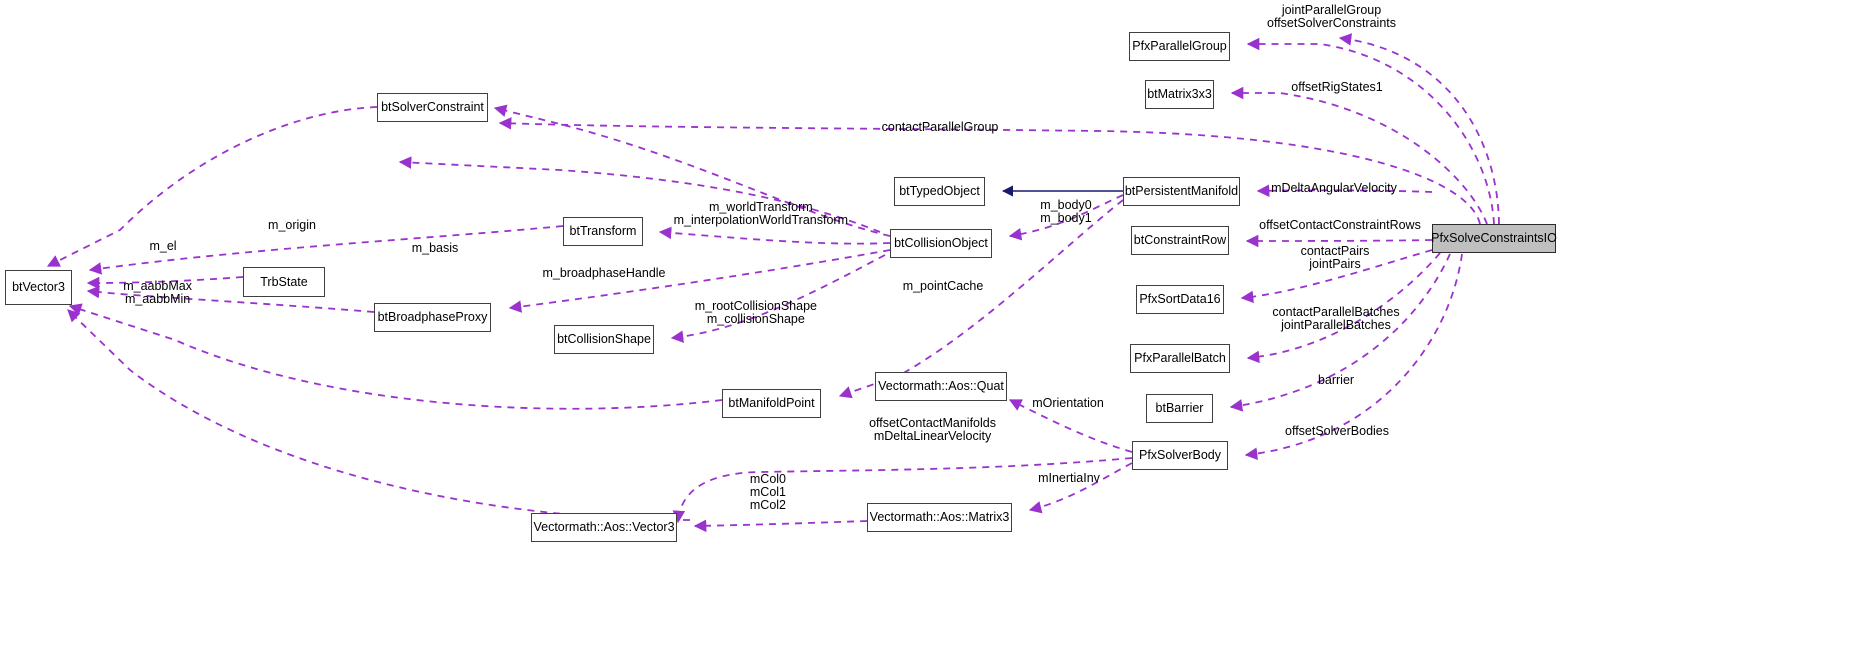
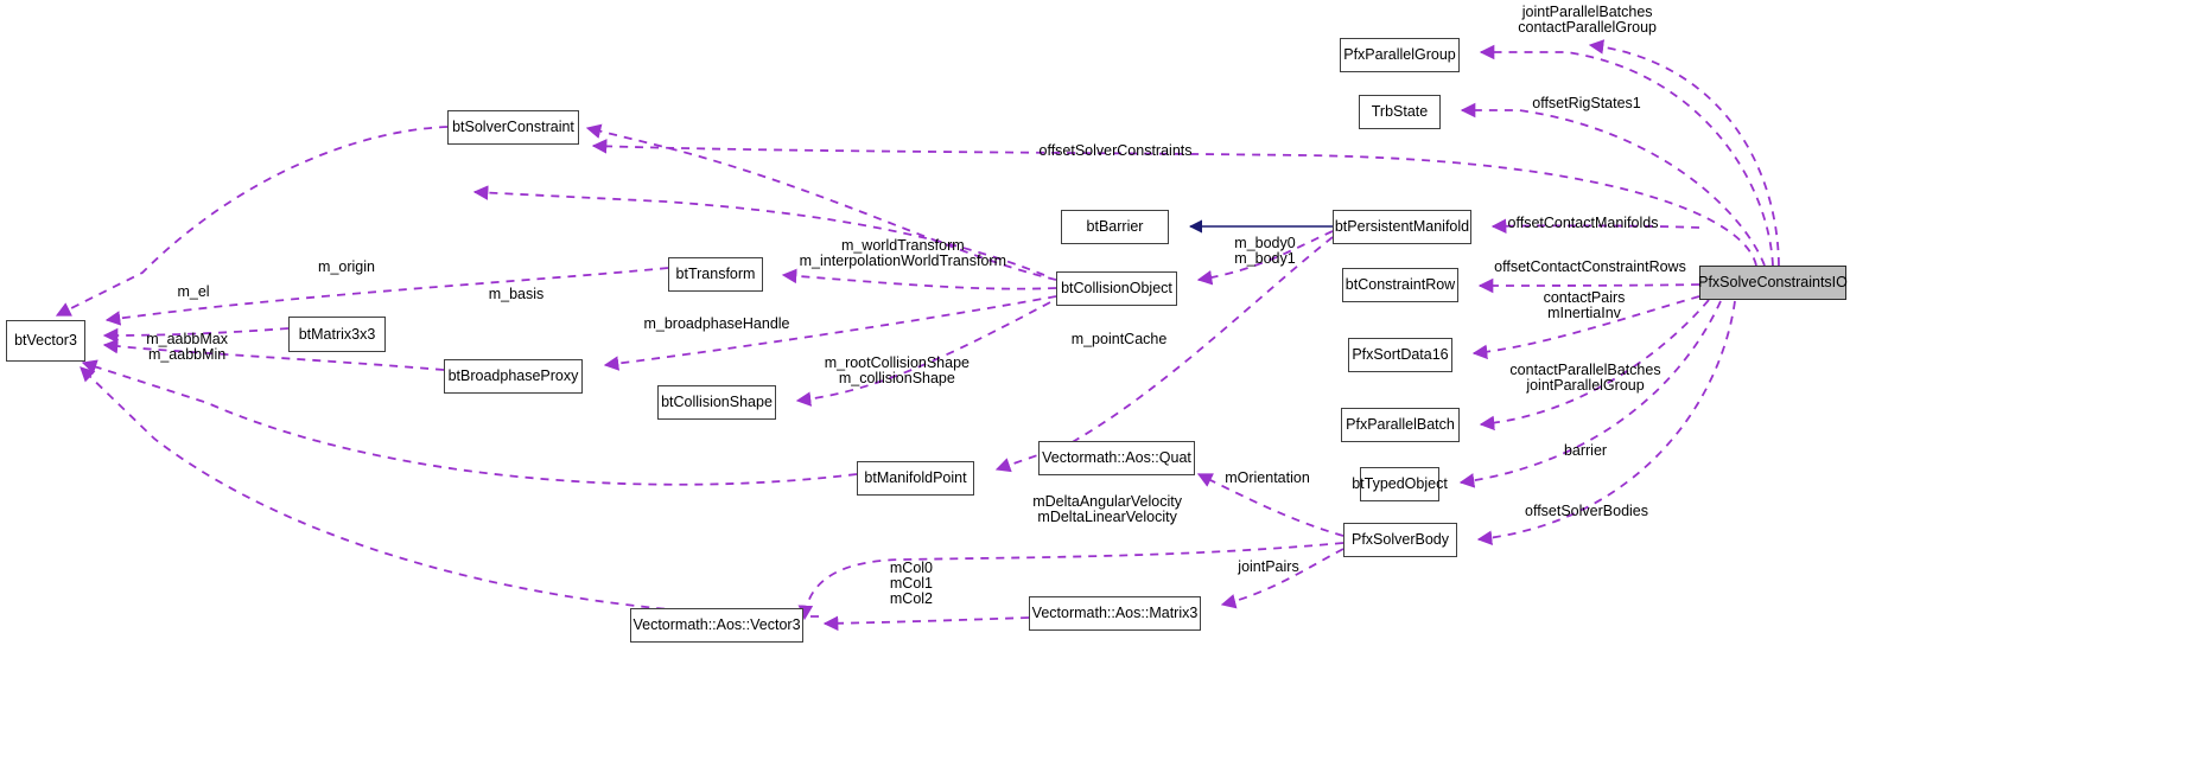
  btVector3
- TrbState
+ btMatrix3x3
  btSolverConstraint
  btBroadphaseProxy
  btCollisionShape
  btTransform
  btManifoldPoint
  Vectormath::Aos::Vector3
  Vectormath::Aos::Quat
  Vectormath::Aos::Matrix3
- btTypedObject
+ btBarrier
  btCollisionObject
  PfxParallelGroup
- btMatrix3x3
+ TrbState
  btPersistentManifold
  btConstraintRow
  PfxSortData16
  PfxParallelBatch
- btBarrier
+ btTypedObject
  PfxSolverBody
  PfxSolveConstraintsIO
  m_origin
  m_el
  m_basis
  m_aabbMax
  m_aabbMin
  m_broadphaseHandle
  m_worldTransform
  m_interpolationWorldTransform
  m_rootCollisionShape
  m_collisionShape
  m_pointCache
  m_body0
  m_body1
- offsetContactManifolds
+ mDeltaAngularVelocity
  mDeltaLinearVelocity
  mCol0
  mCol1
  mCol2
  mOrientation
- mInertiaInv
+ jointPairs
- jointParallelGroup
+ jointParallelBatches
- offsetSolverConstraints
+ contactParallelGroup
  offsetRigStates1
- contactParallelGroup
+ offsetSolverConstraints
- mDeltaAngularVelocity
+ offsetContactManifolds
  offsetContactConstraintRows
  contactPairs
- jointPairs
+ mInertiaInv
  contactParallelBatches
- jointParallelBatches
+ jointParallelGroup
  barrier
  offsetSolverBodies
